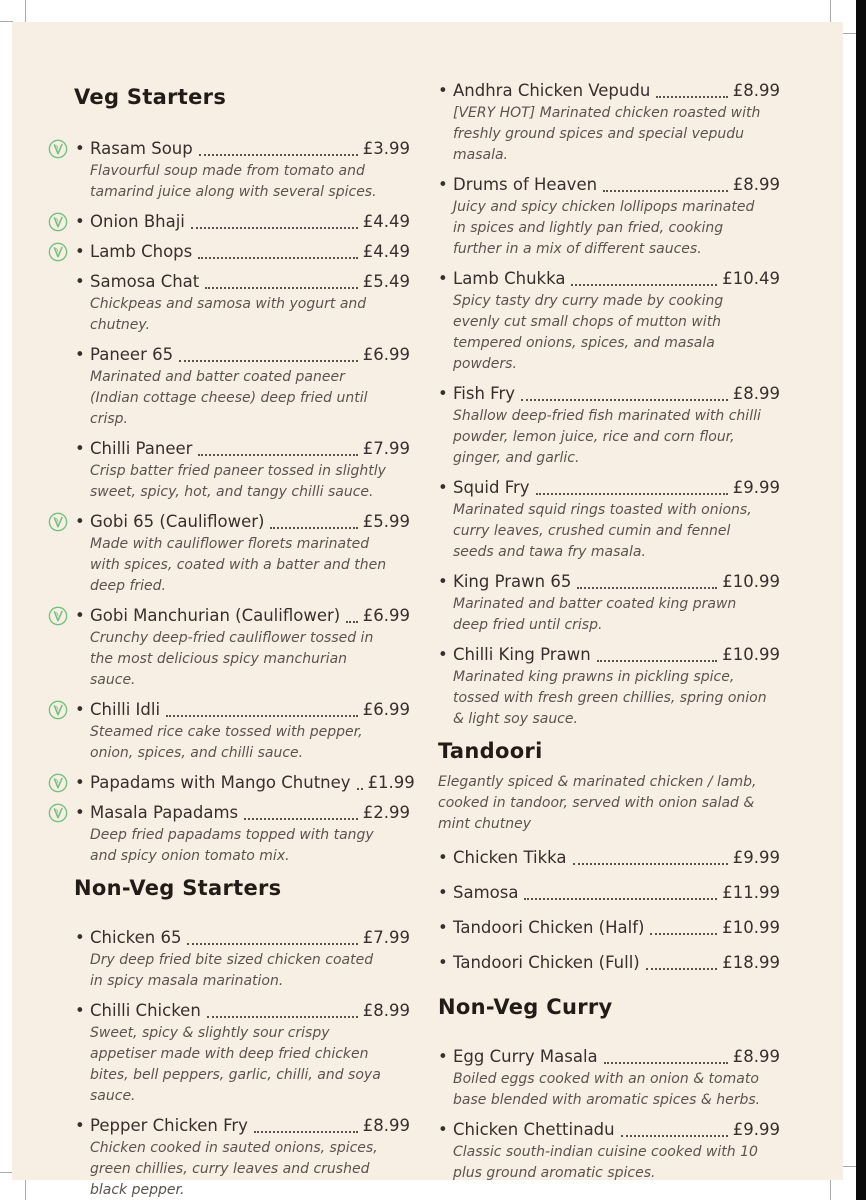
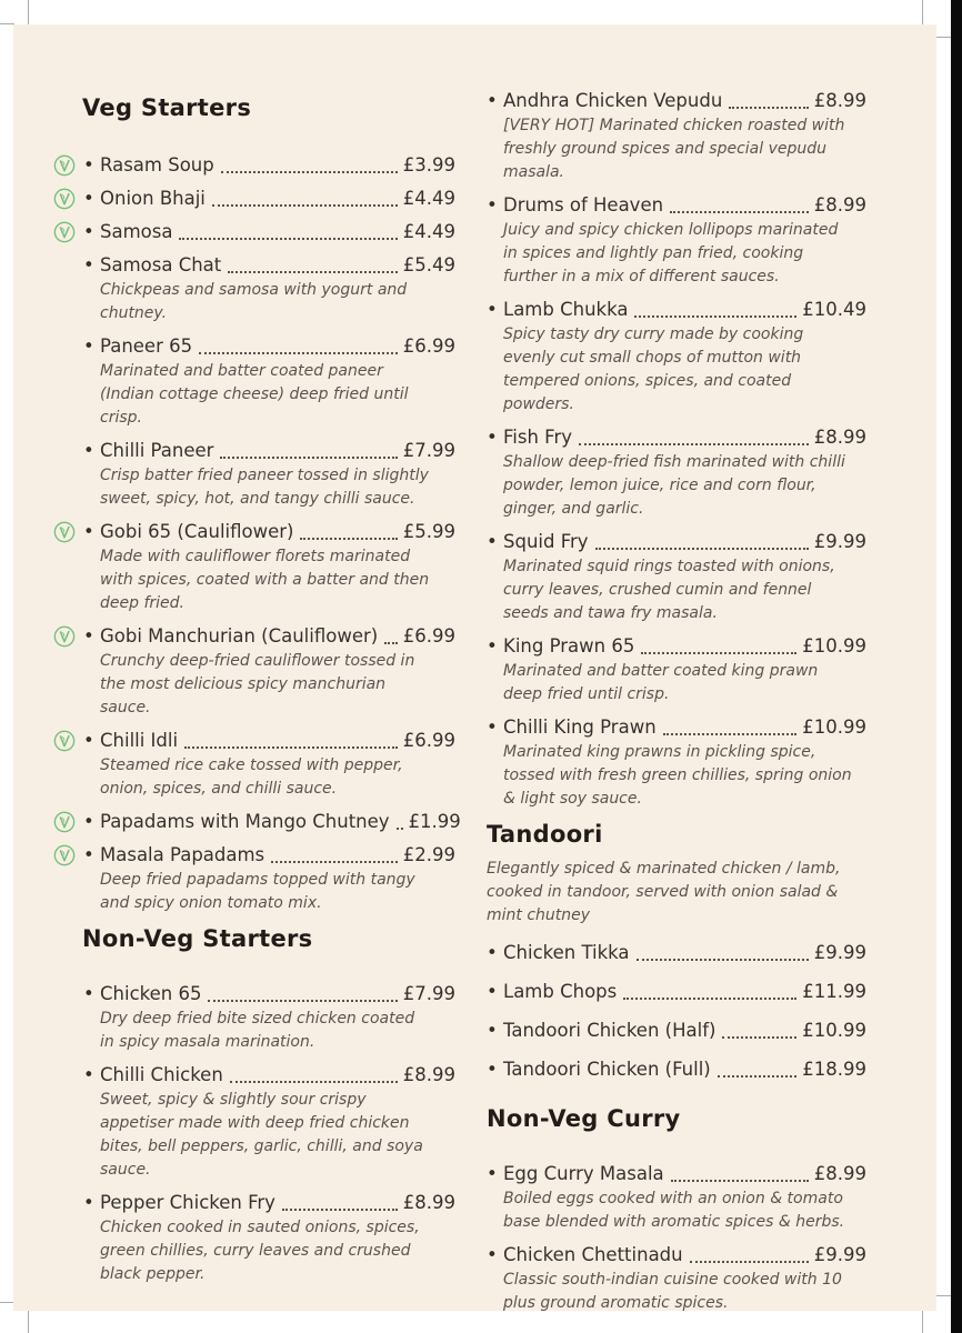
  Veg Starters
  •
  Rasam Soup
  £3.99
- Flavourful soup made from tomato and tamarind juice along with several spices.
  •
  Onion Bhaji
  £4.49
  •
- Lamb Chops
+ Samosa
  £4.49
  •
  Samosa Chat
  £5.49
  Chickpeas and samosa with yogurt and chutney.
  •
  Paneer 65
  £6.99
  Marinated and batter coated paneer (Indian cottage cheese) deep fried until crisp.
  •
  Chilli Paneer
  £7.99
  Crisp batter fried paneer tossed in slightly sweet, spicy, hot, and tangy chilli sauce.
  •
  Gobi 65 (Cauliflower)
  £5.99
  Made with cauliflower florets marinated with spices, coated with a batter and then deep fried.
  •
  Gobi Manchurian (Cauliflower)
  £6.99
  Crunchy deep-fried cauliflower tossed in the most delicious spicy manchurian sauce.
  •
  Chilli Idli
  £6.99
  Steamed rice cake tossed with pepper, onion, spices, and chilli sauce.
  •
  Papadams with Mango Chutney
  £1.99
  •
  Masala Papadams
  £2.99
  Deep fried papadams topped with tangy and spicy onion tomato mix.
  Non-Veg Starters
  •
  Chicken 65
  £7.99
  Dry deep fried bite sized chicken coated in spicy masala marination.
  •
  Chilli Chicken
  £8.99
  Sweet, spicy & slightly sour crispy appetiser made with deep fried chicken bites, bell peppers, garlic, chilli, and soya sauce.
  •
  Pepper Chicken Fry
  £8.99
  Chicken cooked in sauted onions, spices, green chillies, curry leaves and crushed black pepper.
  •
  Andhra Chicken Vepudu
  £8.99
  [VERY HOT] Marinated chicken roasted with freshly ground spices and special vepudu masala.
  •
  Drums of Heaven
  £8.99
  Juicy and spicy chicken lollipops marinated in spices and lightly pan fried, cooking further in a mix of different sauces.
  •
  Lamb Chukka
  £10.49
- Spicy tasty dry curry made by cooking evenly cut small chops of mutton with tempered onions, spices, and masala powders.
+ Spicy tasty dry curry made by cooking evenly cut small chops of mutton with tempered onions, spices, and coated powders.
  •
  Fish Fry
  £8.99
  Shallow deep-fried fish marinated with chilli powder, lemon juice, rice and corn flour, ginger, and garlic.
  •
  Squid Fry
  £9.99
  Marinated squid rings toasted with onions, curry leaves, crushed cumin and fennel seeds and tawa fry masala.
  •
  King Prawn 65
  £10.99
  Marinated and batter coated king prawn deep fried until crisp.
  •
  Chilli King Prawn
  £10.99
  Marinated king prawns in pickling spice, tossed with fresh green chillies, spring onion & light soy sauce.
  Tandoori
  Elegantly spiced & marinated chicken / lamb, cooked in tandoor, served with onion salad & mint chutney
  •
  Chicken Tikka
  £9.99
  •
- Samosa
+ Lamb Chops
  £11.99
  •
  Tandoori Chicken (Half)
  £10.99
  •
  Tandoori Chicken (Full)
  £18.99
  Non-Veg Curry
  •
  Egg Curry Masala
  £8.99
  Boiled eggs cooked with an onion & tomato base blended with aromatic spices & herbs.
  •
  Chicken Chettinadu
  £9.99
  Classic south-indian cuisine cooked with 10 plus ground aromatic spices.
